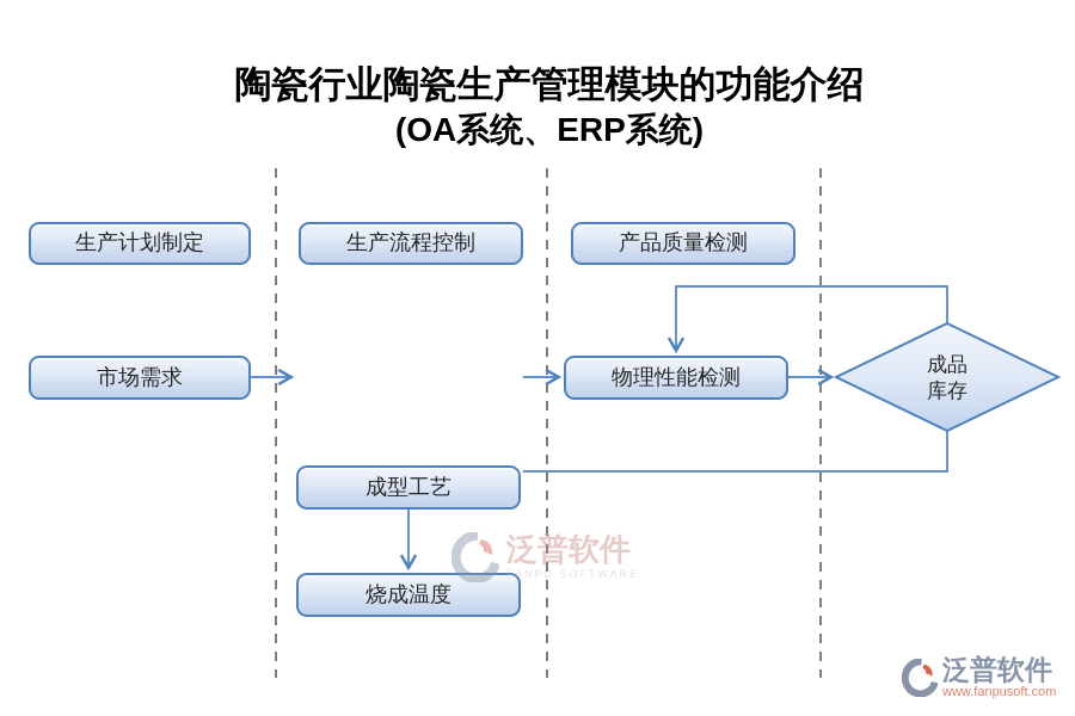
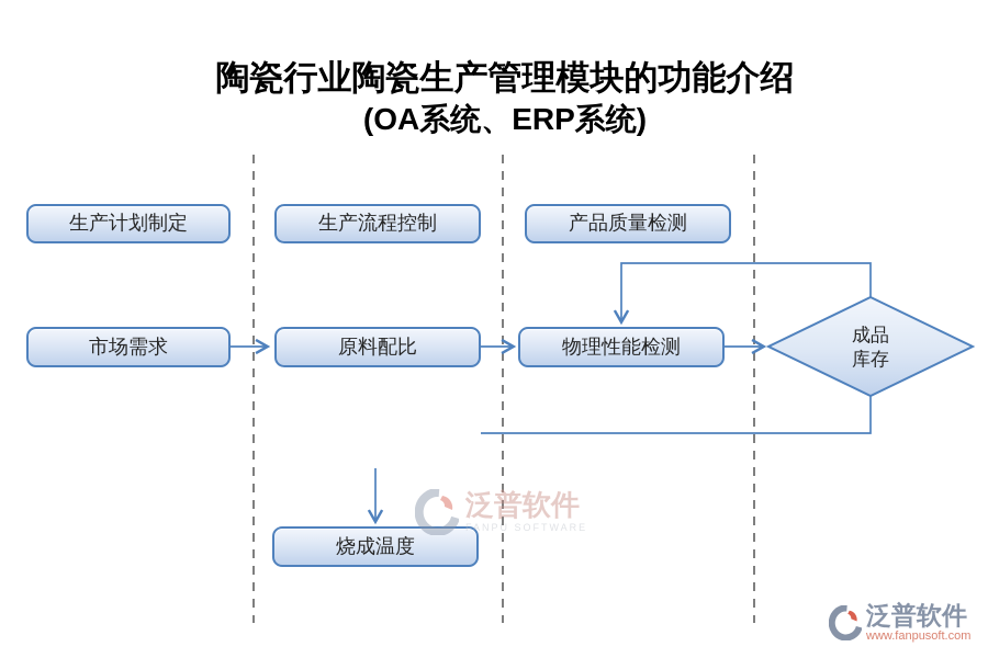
  陶瓷行业陶瓷生产管理模块的功能介绍
  (OA系统、ERP系统)
  生产计划制定
  生产流程控制
  产品质量检测
  市场需求
+ 原料配比
  物理性能检测
  成品
  库存
- 成型工艺
  烧成温度
  泛普软件
  FANPU SOFTWARE
  泛普软件
  www.fanpusoft.com
